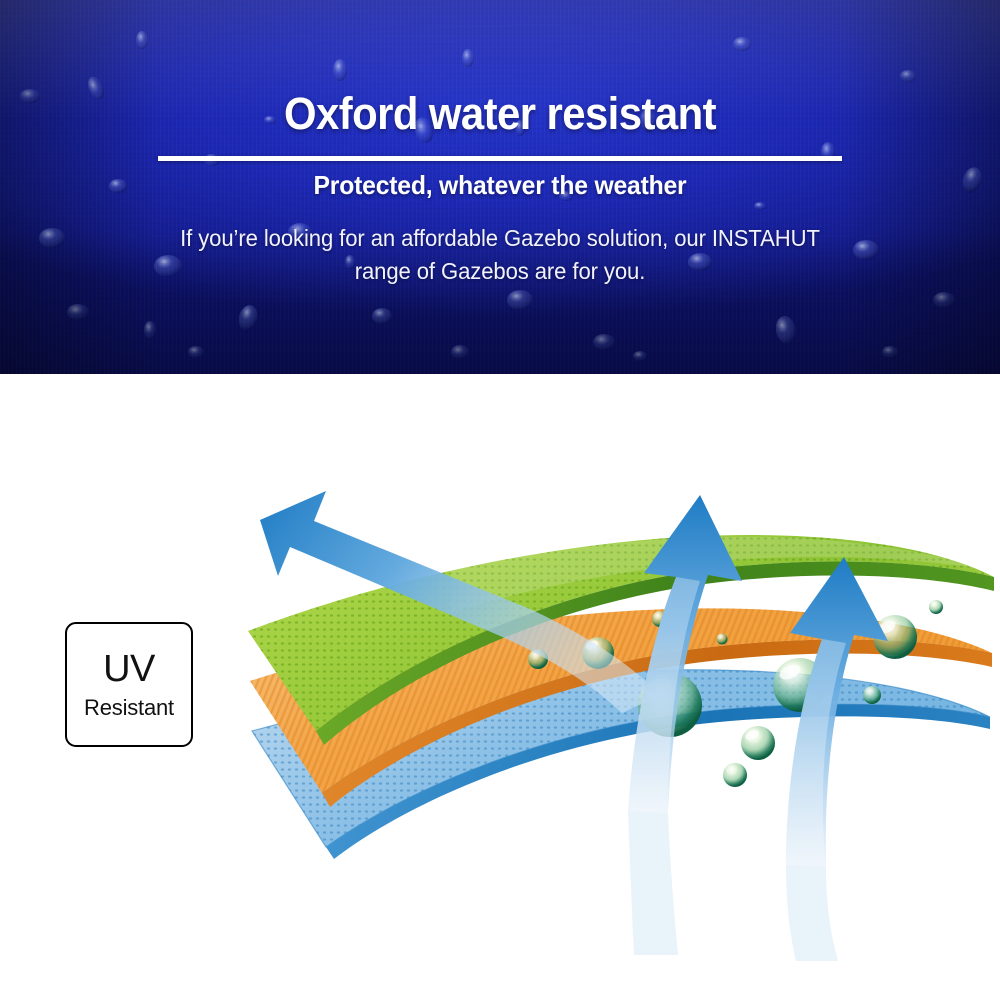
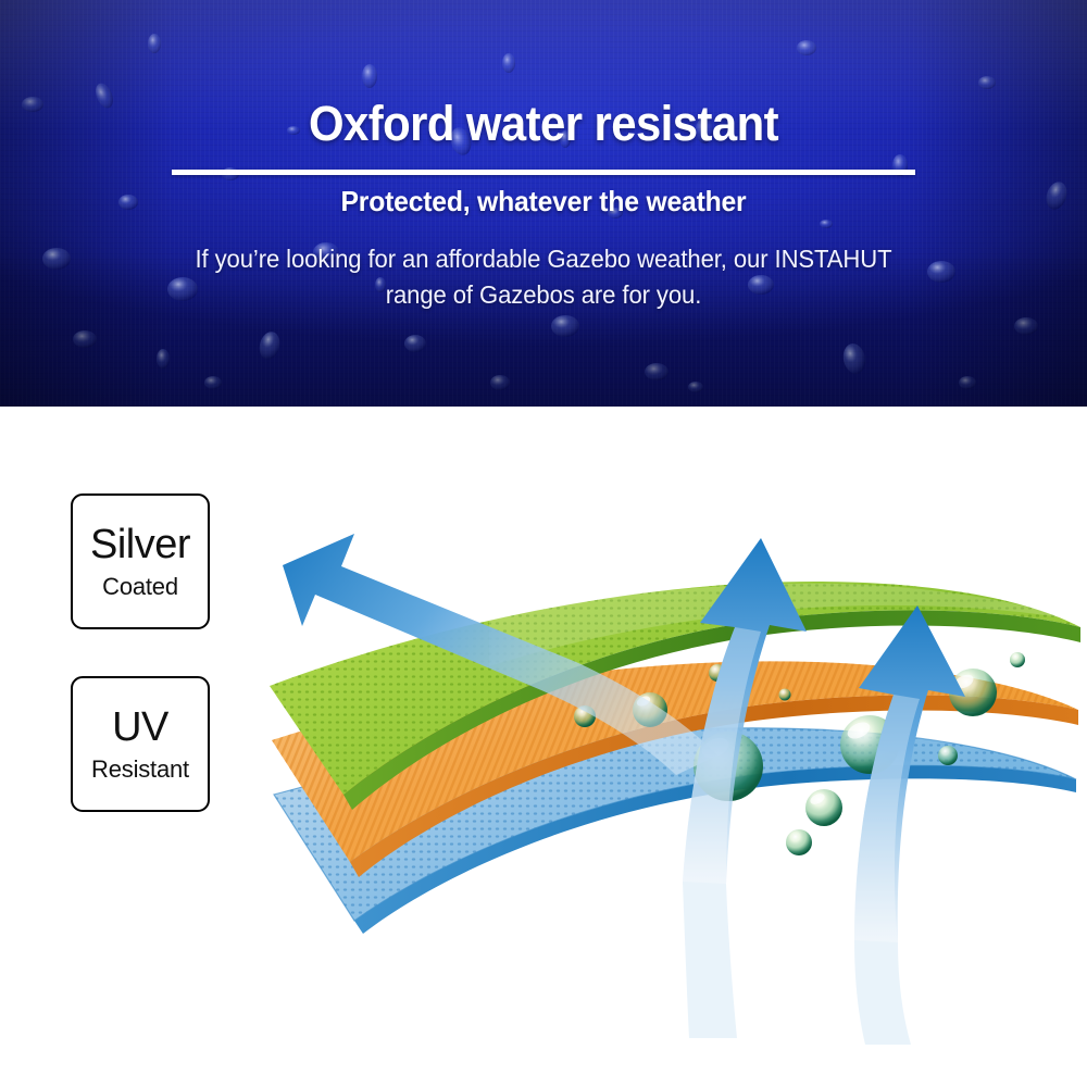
  Oxford water resistant
  Protected, whatever the weather
- If you’re looking for an affordable Gazebo solution, our INSTAHUT range of Gazebos are for you.
+ If you’re looking for an affordable Gazebo weather, our INSTAHUT range of Gazebos are for you.
+ Silver
+ Coated
  UV
  Resistant
